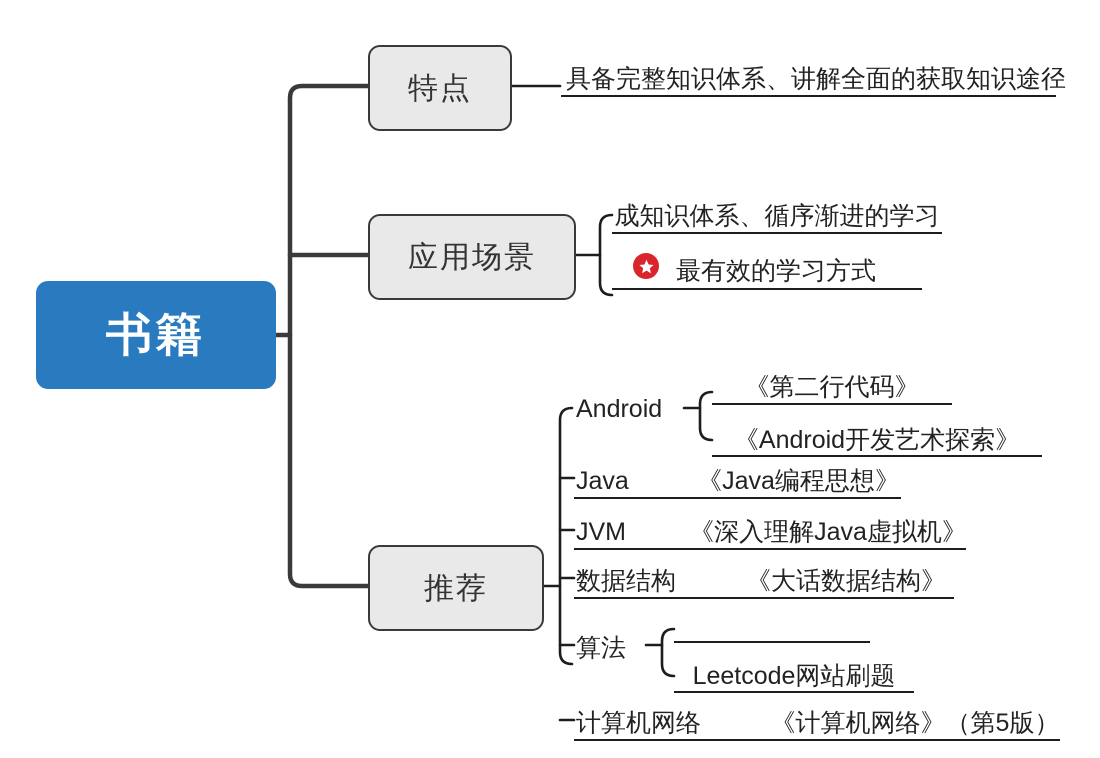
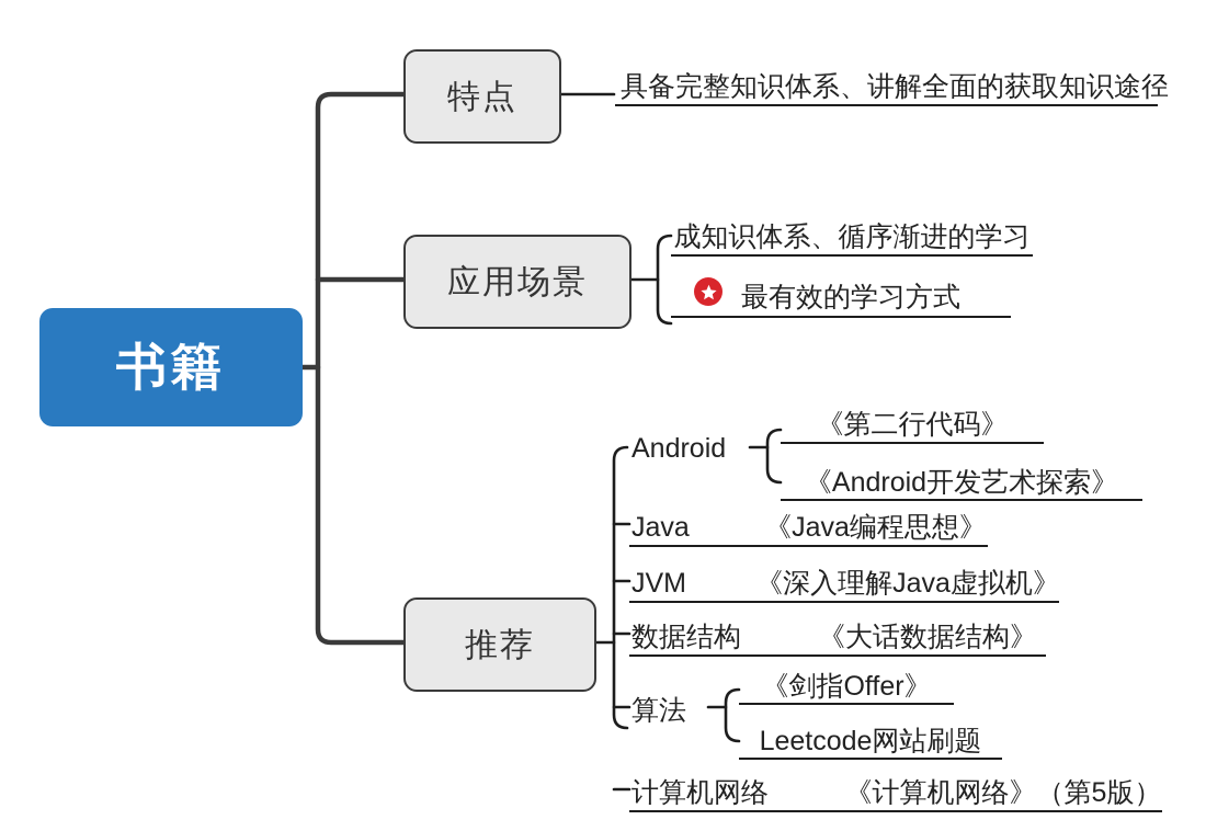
  书籍
  特点
  具备完整知识体系、讲解全面的获取知识途径
  应用场景
  成知识体系、循序渐进的学习
  最有效的学习方式
  推荐
  Android
  《第二行代码》
  《Android开发艺术探索》
  Java
  《Java编程思想》
  JVM
  《深入理解Java虚拟机》
  数据结构
  《大话数据结构》
  算法
+ 《剑指Offer》
  Leetcode网站刷题
  计算机网络
  《计算机网络》（第5版）
